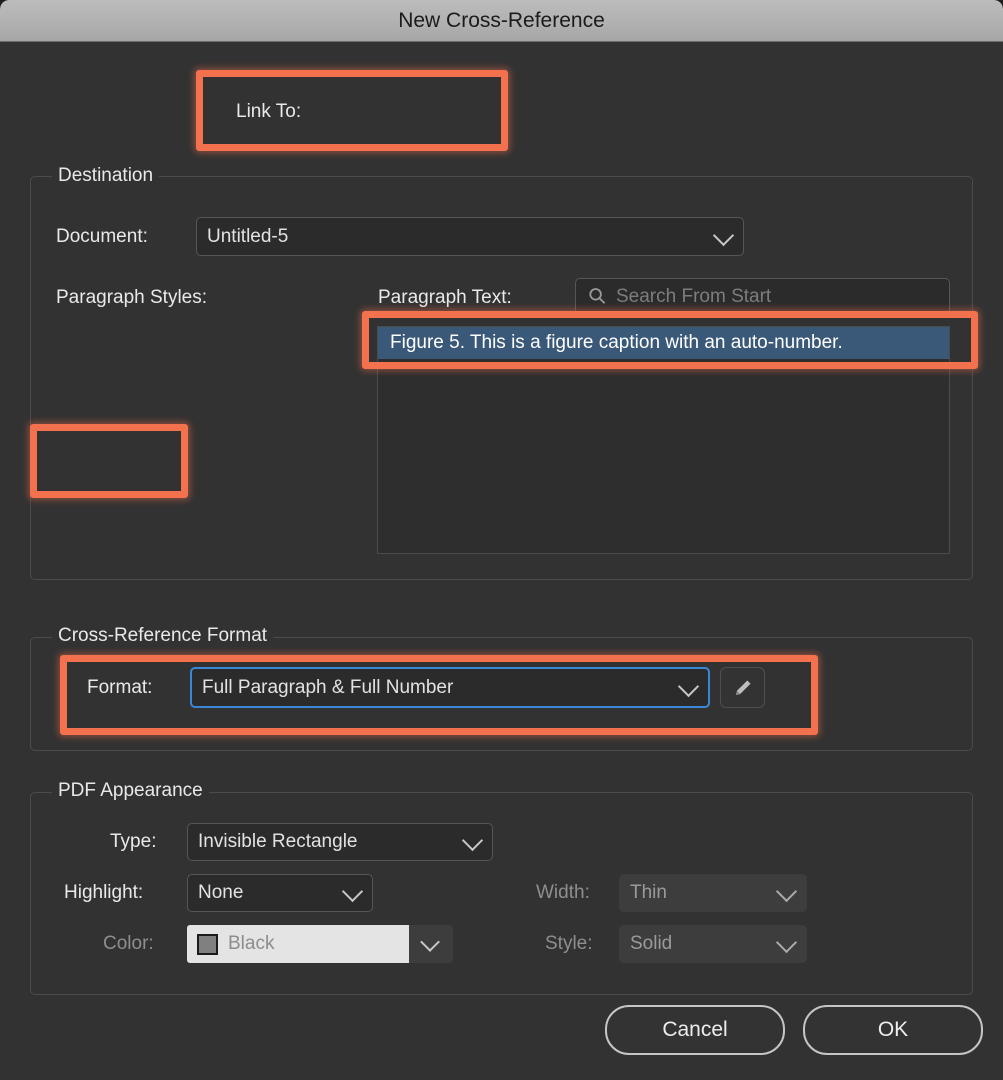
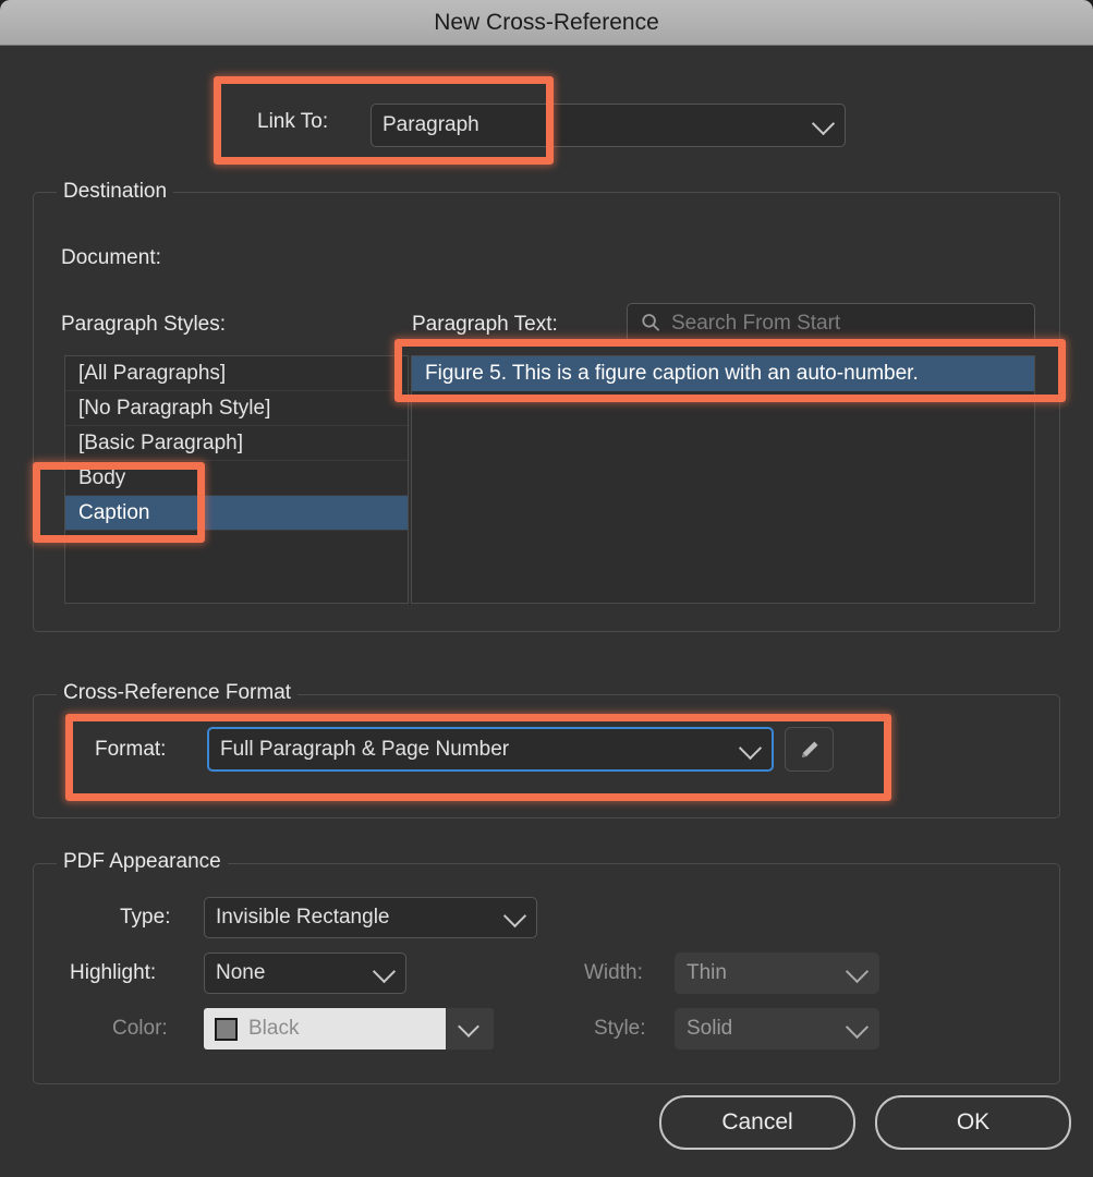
  New Cross-Reference
  Link To:
+ Paragraph
  Destination
  Document:
- Untitled-5
  Paragraph Styles:
  Paragraph Text:
  Search From Start
+ [All Paragraphs]
+ [No Paragraph Style]
+ [Basic Paragraph]
+ Body
+ Caption
  Figure 5. This is a figure caption with an auto-number.
  Cross-Reference Format
  Format:
- Full Paragraph & Full Number
+ Full Paragraph & Page Number
  PDF Appearance
  Type:
  Invisible Rectangle
  Highlight:
  None
  Color:
  Black
  Width:
  Thin
  Style:
  Solid
  Cancel
  OK
